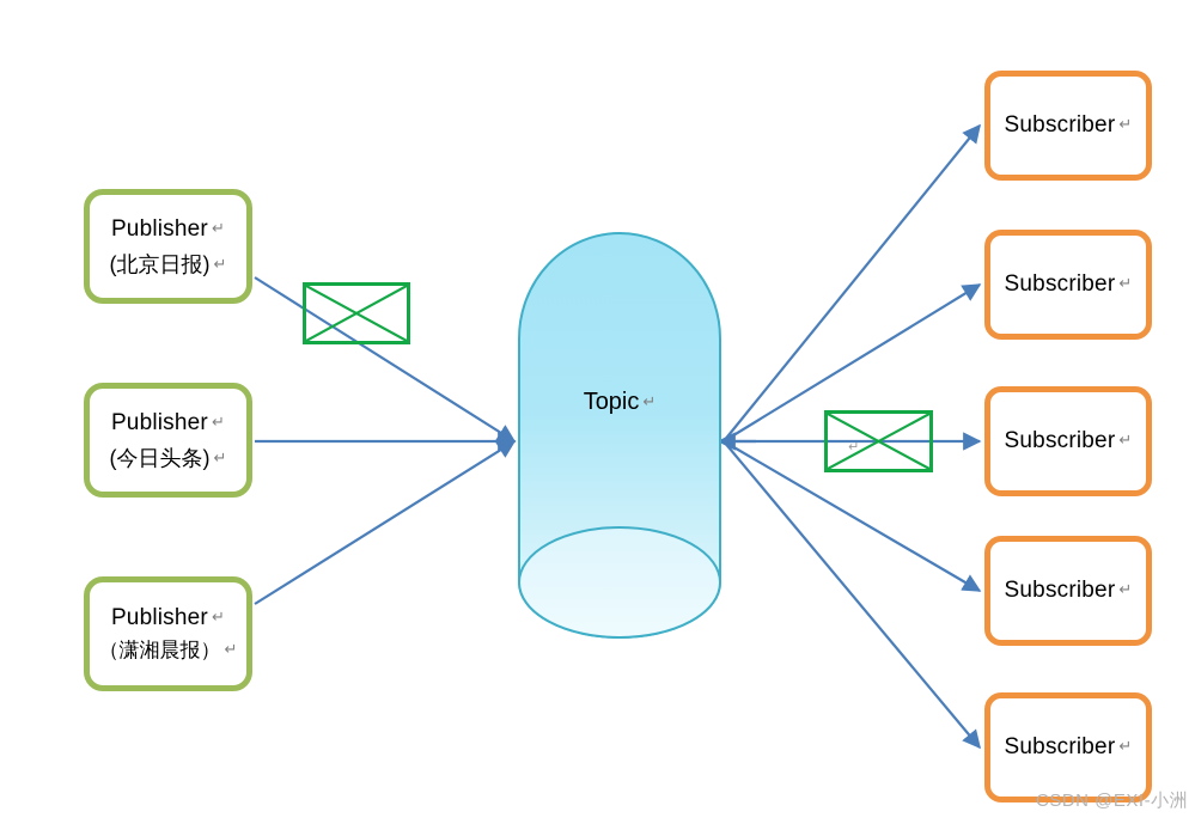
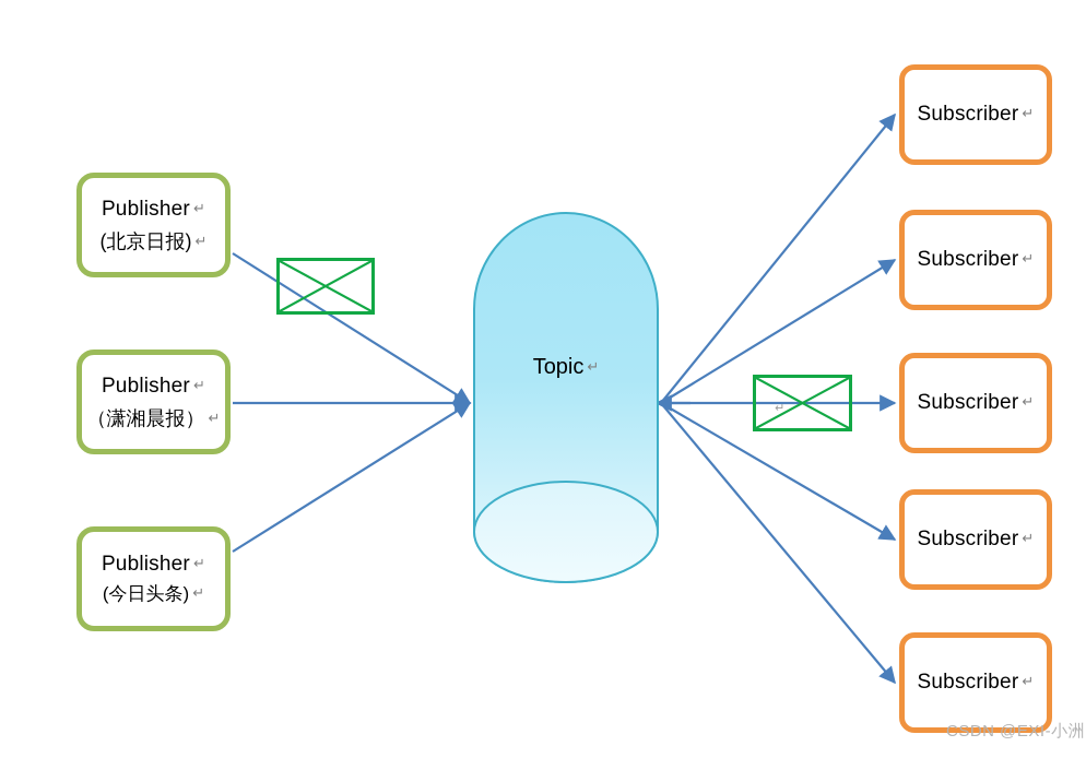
  Topic ↵
  Publisher ↵
  (北京日报) ↵
  Publisher ↵
- (今日头条) ↵
+ （潇湘晨报） ↵
  Publisher ↵
- （潇湘晨报） ↵
+ (今日头条) ↵
  Subscriber ↵
  Subscriber ↵
  Subscriber ↵
  Subscriber ↵
  Subscriber ↵
  ↵
  CSDN @EXI-小洲
